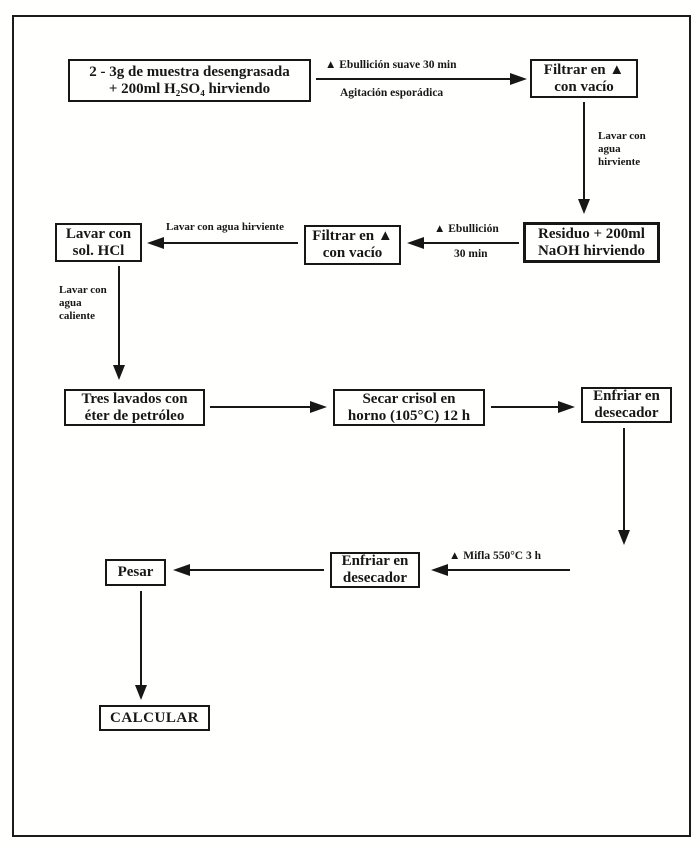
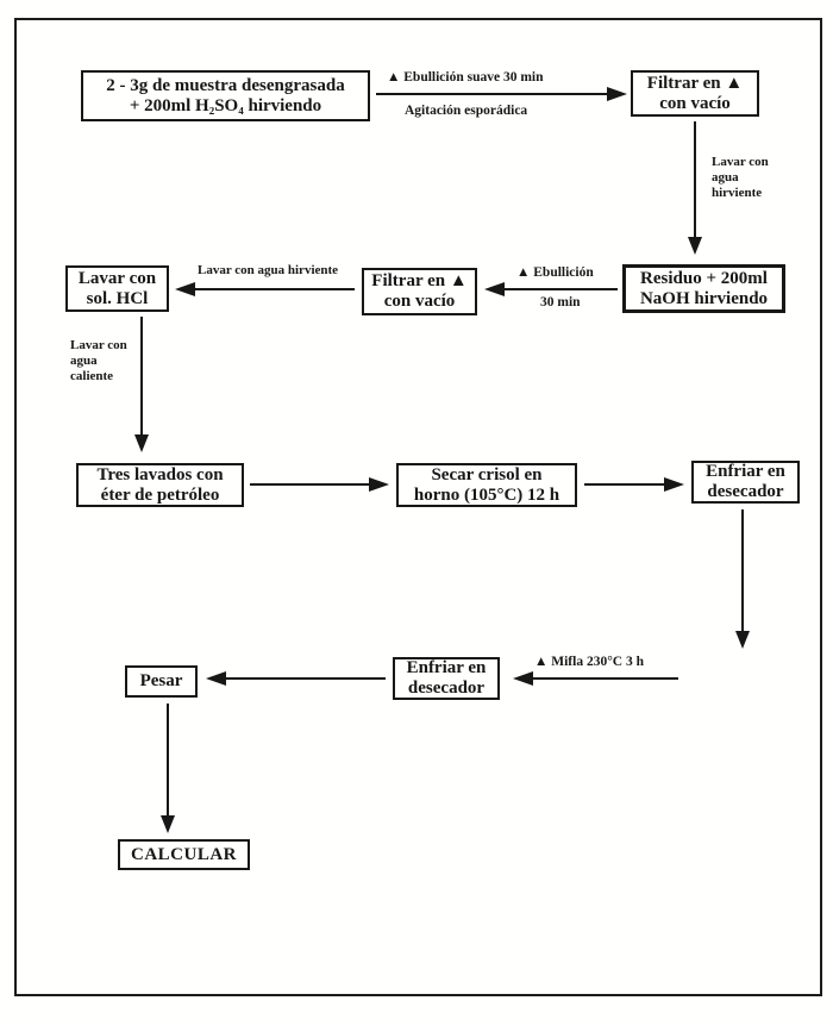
  2 - 3g de muestra desengrasada
  + 200ml H₂SO₄ hirviendo
  ▲ Ebullición suave 30 min
  Agitación esporádica
  Filtrar en ▲
  con vacío
  Lavar con
  agua
  hirviente
  Residuo + 200ml
  NaOH hirviendo
  ▲ Ebullición
  30 min
  Filtrar en ▲
  con vacío
  Lavar con agua hirviente
  Lavar con
  sol. HCl
  Lavar con
  agua
  caliente
  Tres lavados con
  éter de petróleo
  Secar crisol en
  horno (105°C) 12 h
  Enfriar en
  desecador
- ▲ Mifla 550°C 3 h
+ ▲ Mifla 230°C 3 h
  Enfriar en
  desecador
  Pesar
  CALCULAR
